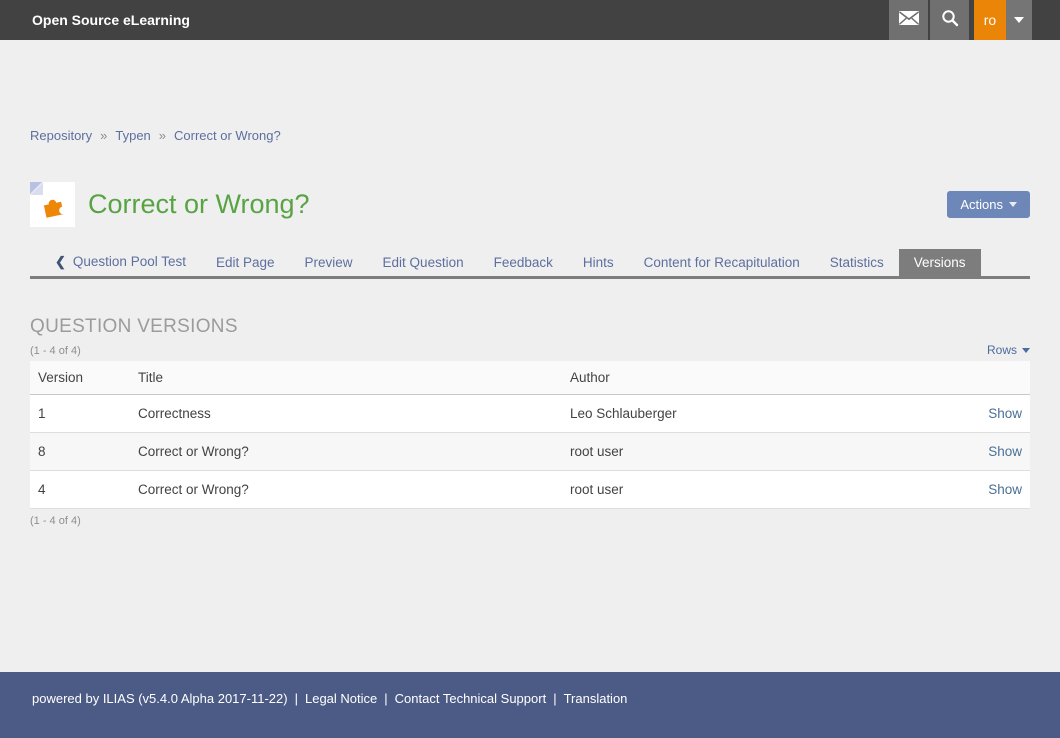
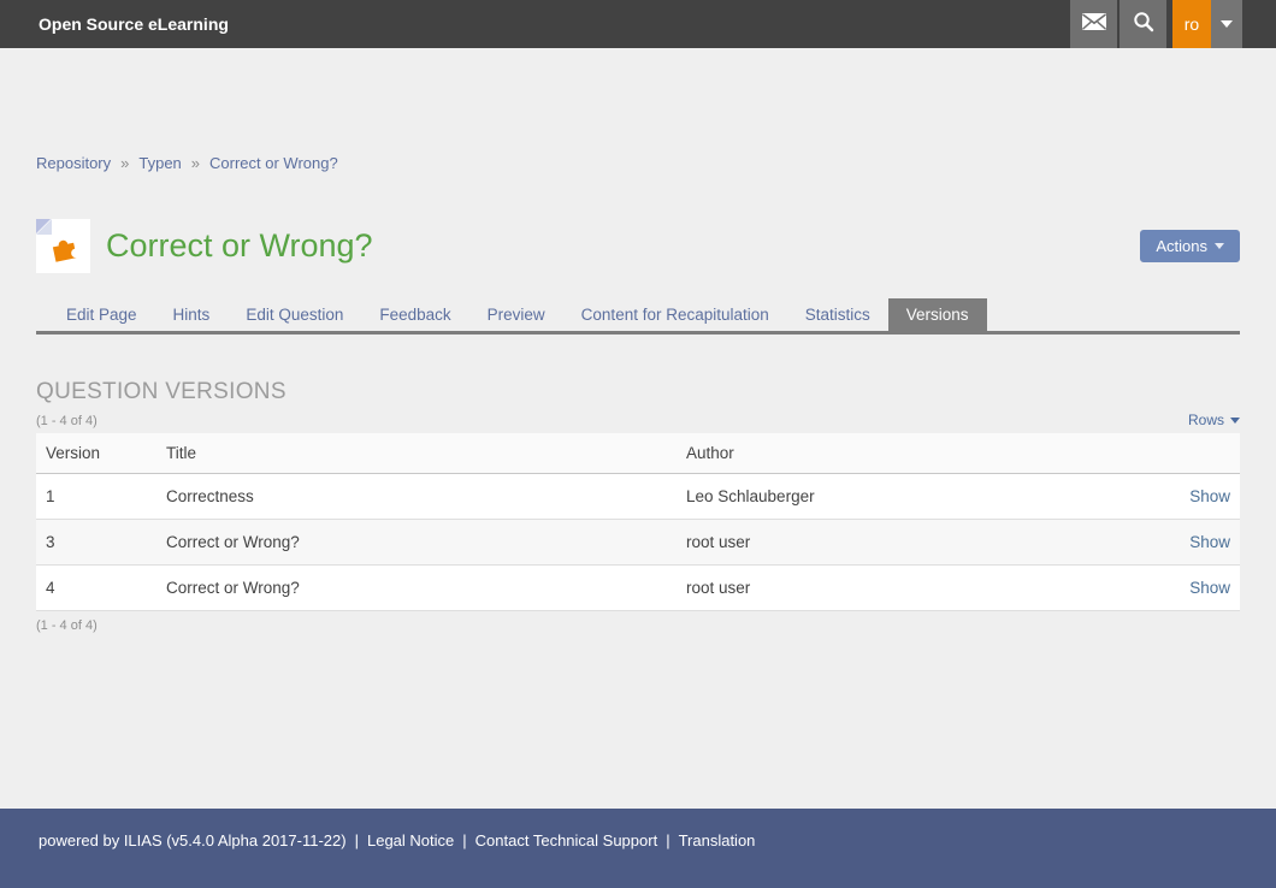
  Open Source eLearning
  ro
  Repository » Typen » Correct or Wrong?
  Correct or Wrong?
  Actions
- ❮ Question Pool Test
  Edit Page
- Preview
+ Hints
  Edit Question
  Feedback
- Hints
+ Preview
  Content for Recapitulation
  Statistics
  Versions
  QUESTION VERSIONS
  (1 - 4 of 4)
  Rows
  Version	Title	Author
  1	Correctness	Leo Schlauberger	Show
- 8	Correct or Wrong?	root user	Show
+ 3	Correct or Wrong?	root user	Show
  4	Correct or Wrong?	root user	Show
  (1 - 4 of 4)
  powered by ILIAS (v5.4.0 Alpha 2017-11-22) | Legal Notice | Contact Technical Support | Translation
